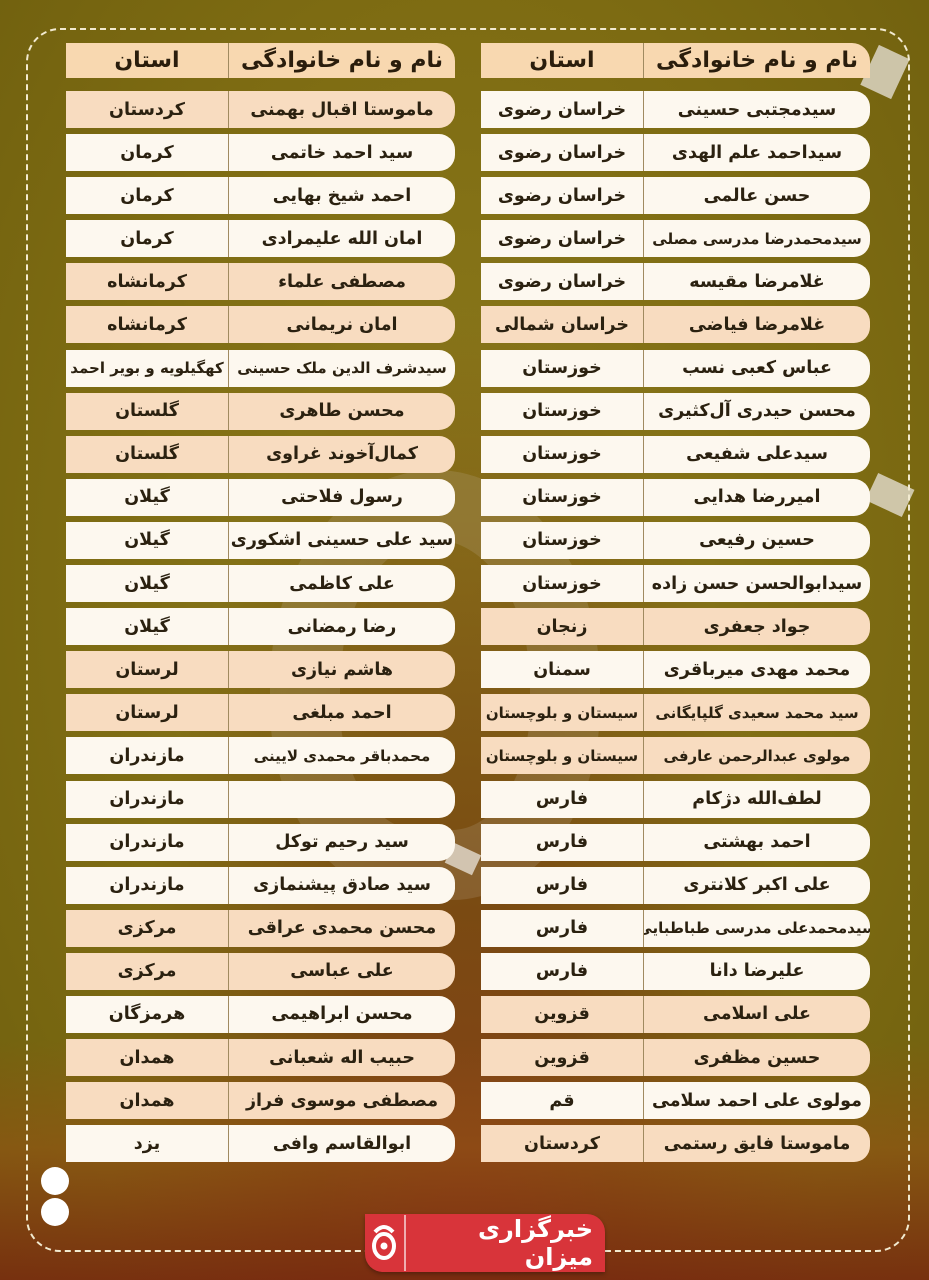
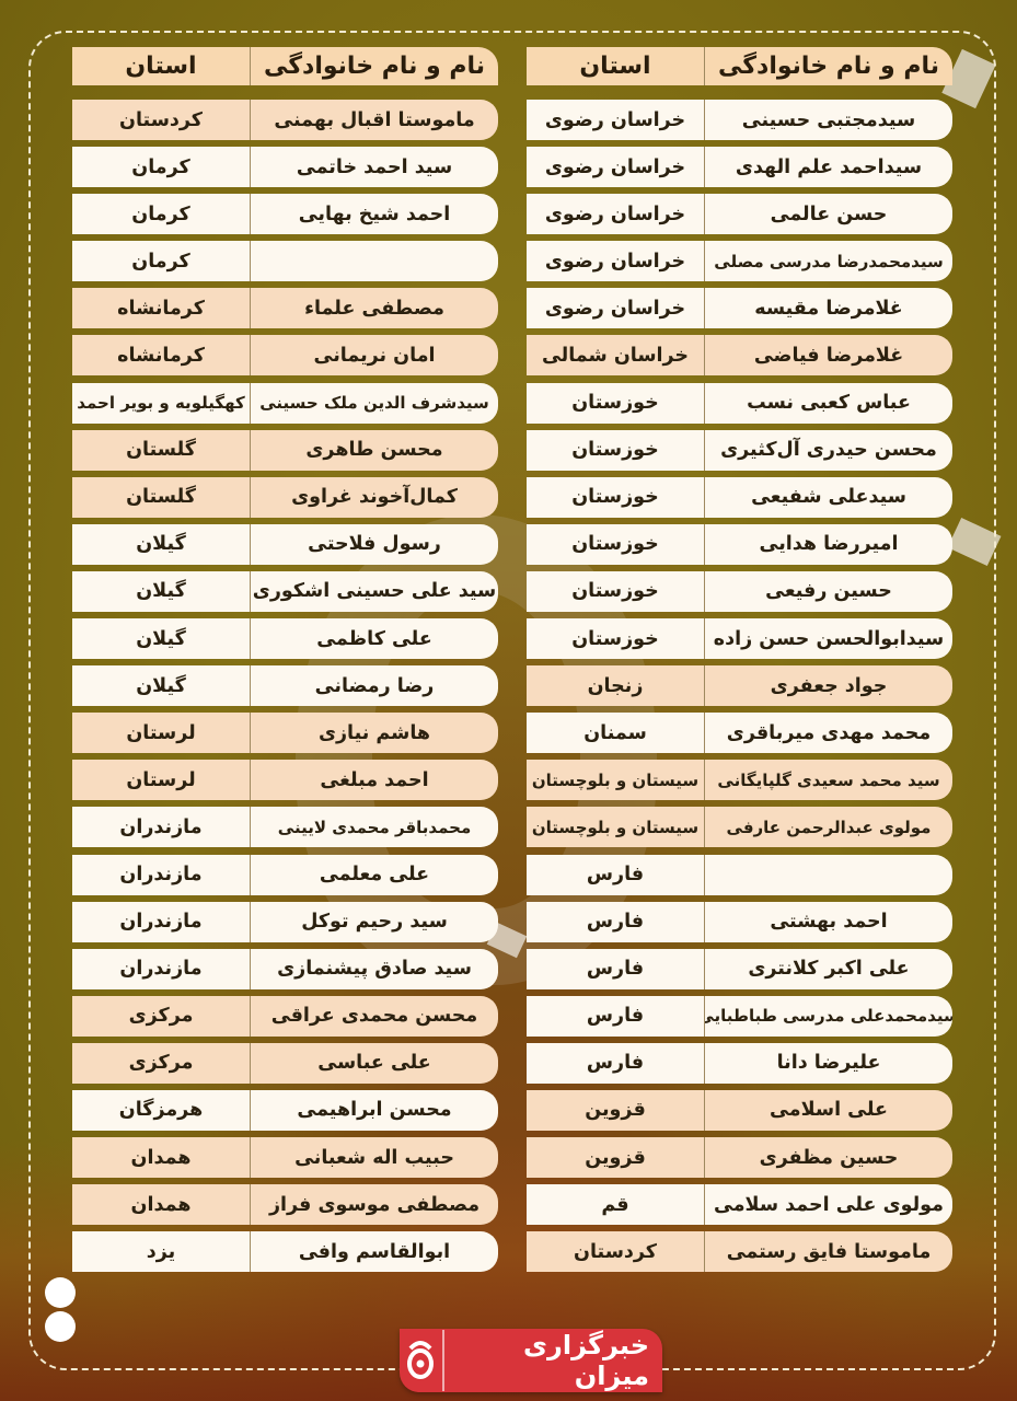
  استان
  نام و نام خانوادگی
  خراسان رضوی
  سیدمجتبی حسینی
  خراسان رضوی
  سیداحمد علم الهدی
  خراسان رضوی
  حسن عالمی
  خراسان رضوی
  سیدمحمدرضا مدرسی مصلی
  خراسان رضوی
  غلامرضا مقیسه
  خراسان شمالی
  غلامرضا فیاضی
  خوزستان
  عباس کعبی نسب
  خوزستان
  محسن حیدری آل‌کثیری
  خوزستان
  سیدعلی شفیعی
  خوزستان
  امیررضا هدایی
  خوزستان
  حسین رفیعی
  خوزستان
  سیدابوالحسن حسن زاده
  زنجان
  جواد جعفری
  سمنان
  محمد مهدی میرباقری
  سیستان و بلوچستان
  سید محمد سعیدی گلپایگانی
  سیستان و بلوچستان
  مولوی عبدالرحمن عارفی
  فارس
- لطف‌الله دژکام
  فارس
  احمد بهشتی
  فارس
  علی اکبر کلانتری
  فارس
  سیدمحمدعلی مدرسی طباطبایی
  فارس
  علیرضا دانا
  قزوین
  علی اسلامی
  قزوین
  حسین مظفری
  قم
  مولوی علی احمد سلامی
  کردستان
  ماموستا فایق رستمی
  استان
  نام و نام خانوادگی
  کردستان
  ماموستا اقبال بهمنی
  کرمان
  سید احمد خاتمی
  کرمان
  احمد شیخ بهایی
  کرمان
- امان الله علیمرادی
  کرمانشاه
  مصطفی علماء
  کرمانشاه
  امان نریمانی
  کهگیلویه و بویر احمد
  سیدشرف الدین ملک حسینی
  گلستان
  محسن طاهری
  گلستان
  کمال‌آخوند غراوی
  گیلان
  رسول فلاحتی
  گیلان
  سید علی حسینی اشکوری
  گیلان
  علی کاظمی
  گیلان
  رضا رمضانی
  لرستان
  هاشم نیازی
  لرستان
  احمد مبلغی
  مازندران
  محمدباقر محمدی لایینی
  مازندران
+ علی معلمی
  مازندران
  سید رحیم توکل
  مازندران
  سید صادق پیشنمازی
  مرکزی
  محسن محمدی عراقی
  مرکزی
  علی عباسی
  هرمزگان
  محسن ابراهیمی
  همدان
  حبیب اله شعبانی
  همدان
  مصطفی موسوی فراز
  یزد
  ابوالقاسم وافی
  خبرگزاری میزان
